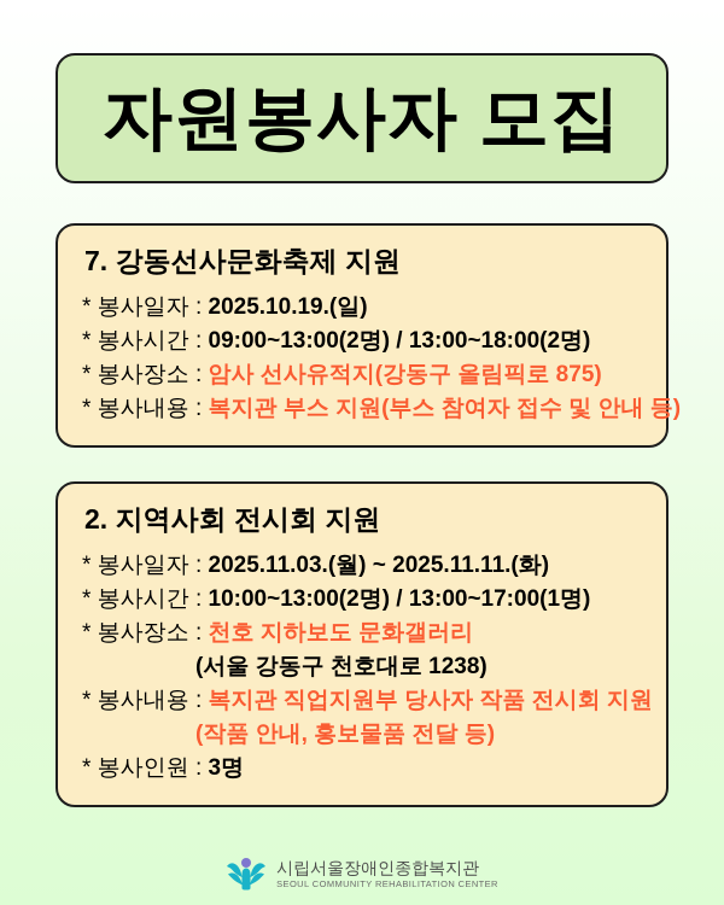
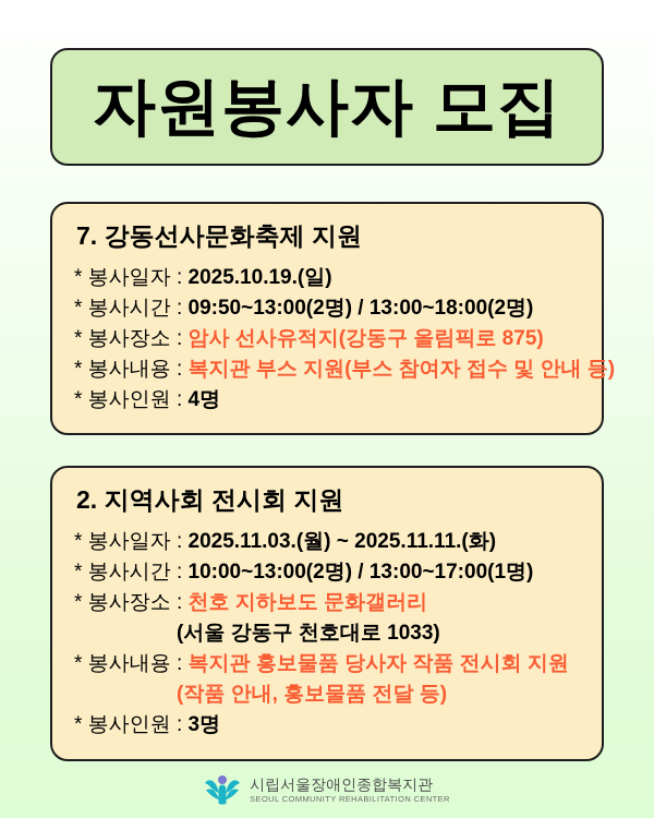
  자원봉사자 모집
  7. 강동선사문화축제 지원
  * 봉사일자 : 2025.10.19.(일)
- * 봉사시간 : 09:00~13:00(2명) / 13:00~18:00(2명)
+ * 봉사시간 : 09:50~13:00(2명) / 13:00~18:00(2명)
  * 봉사장소 : 암사 선사유적지(강동구 올림픽로 875)
  * 봉사내용 : 복지관 부스 지원(부스 참여자 접수 및 안내 등)
+ * 봉사인원 : 4명
  2. 지역사회 전시회 지원
  * 봉사일자 : 2025.11.03.(월) ~ 2025.11.11.(화)
  * 봉사시간 : 10:00~13:00(2명) / 13:00~17:00(1명)
  * 봉사장소 : 천호 지하보도 문화갤러리
- (서울 강동구 천호대로 1238)
+ (서울 강동구 천호대로 1033)
- * 봉사내용 : 복지관 직업지원부 당사자 작품 전시회 지원
+ * 봉사내용 : 복지관 홍보물품 당사자 작품 전시회 지원
  (작품 안내, 홍보물품 전달 등)
  * 봉사인원 : 3명
  시립서울장애인종합복지관
  SEOUL COMMUNITY REHABILITATION CENTER
